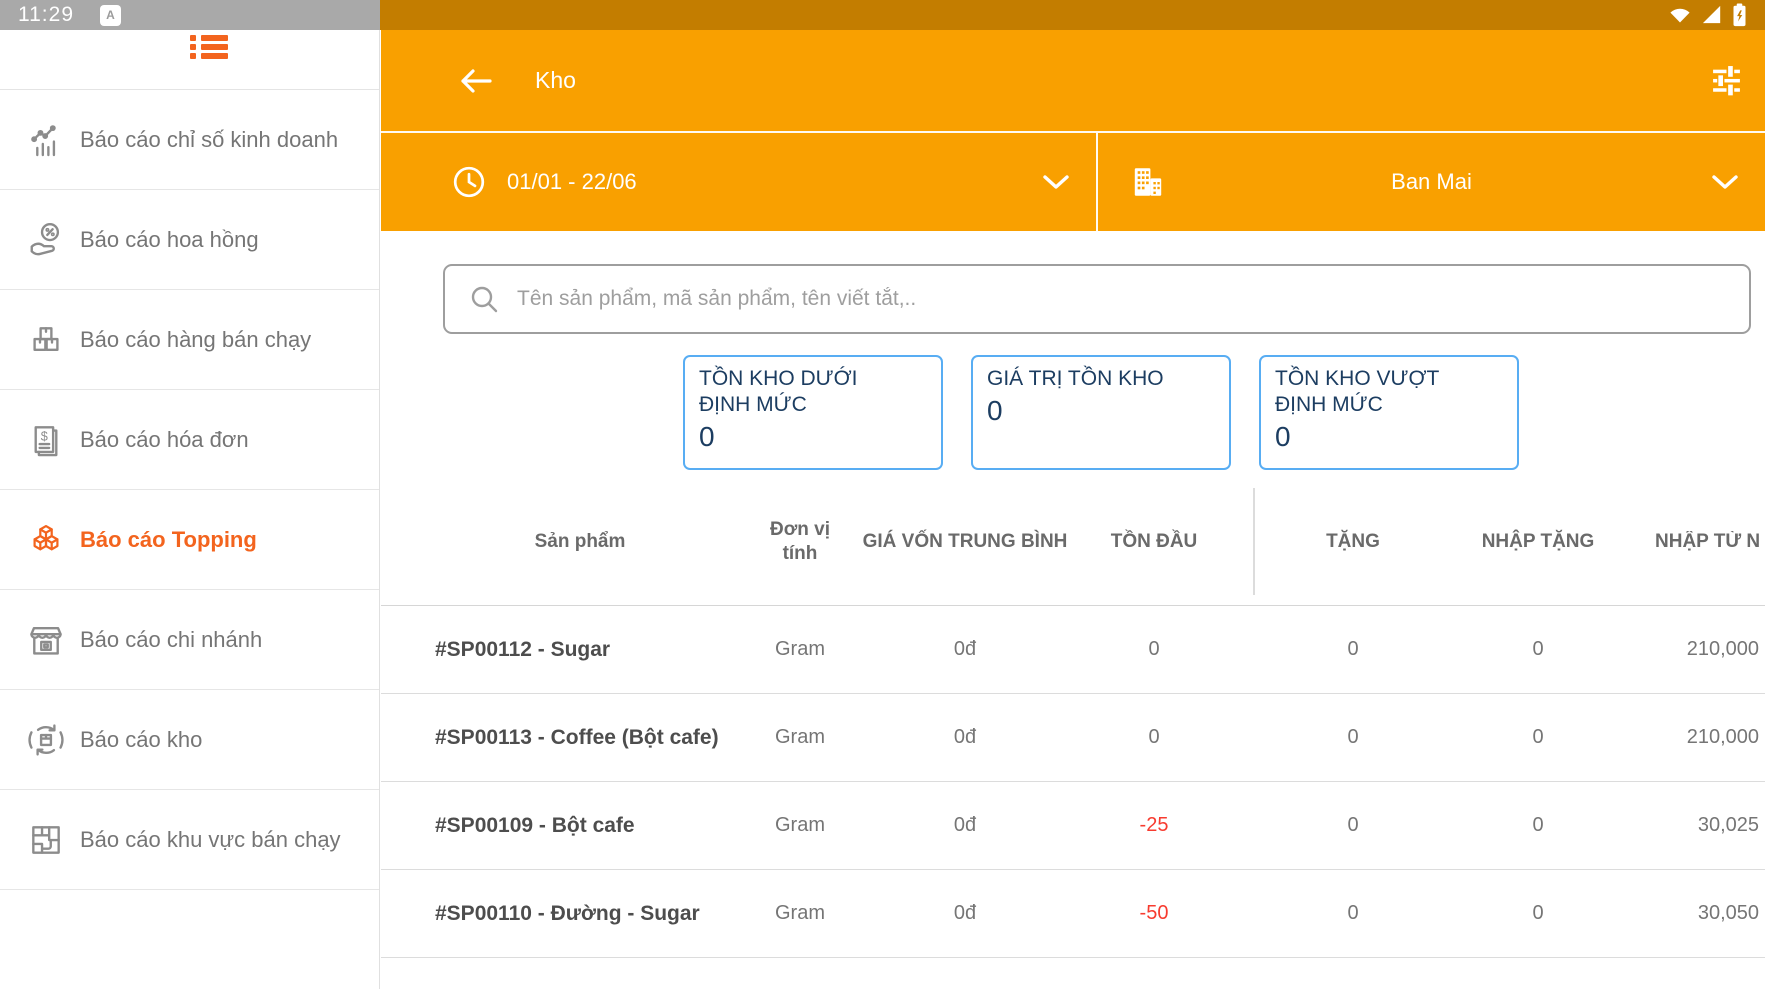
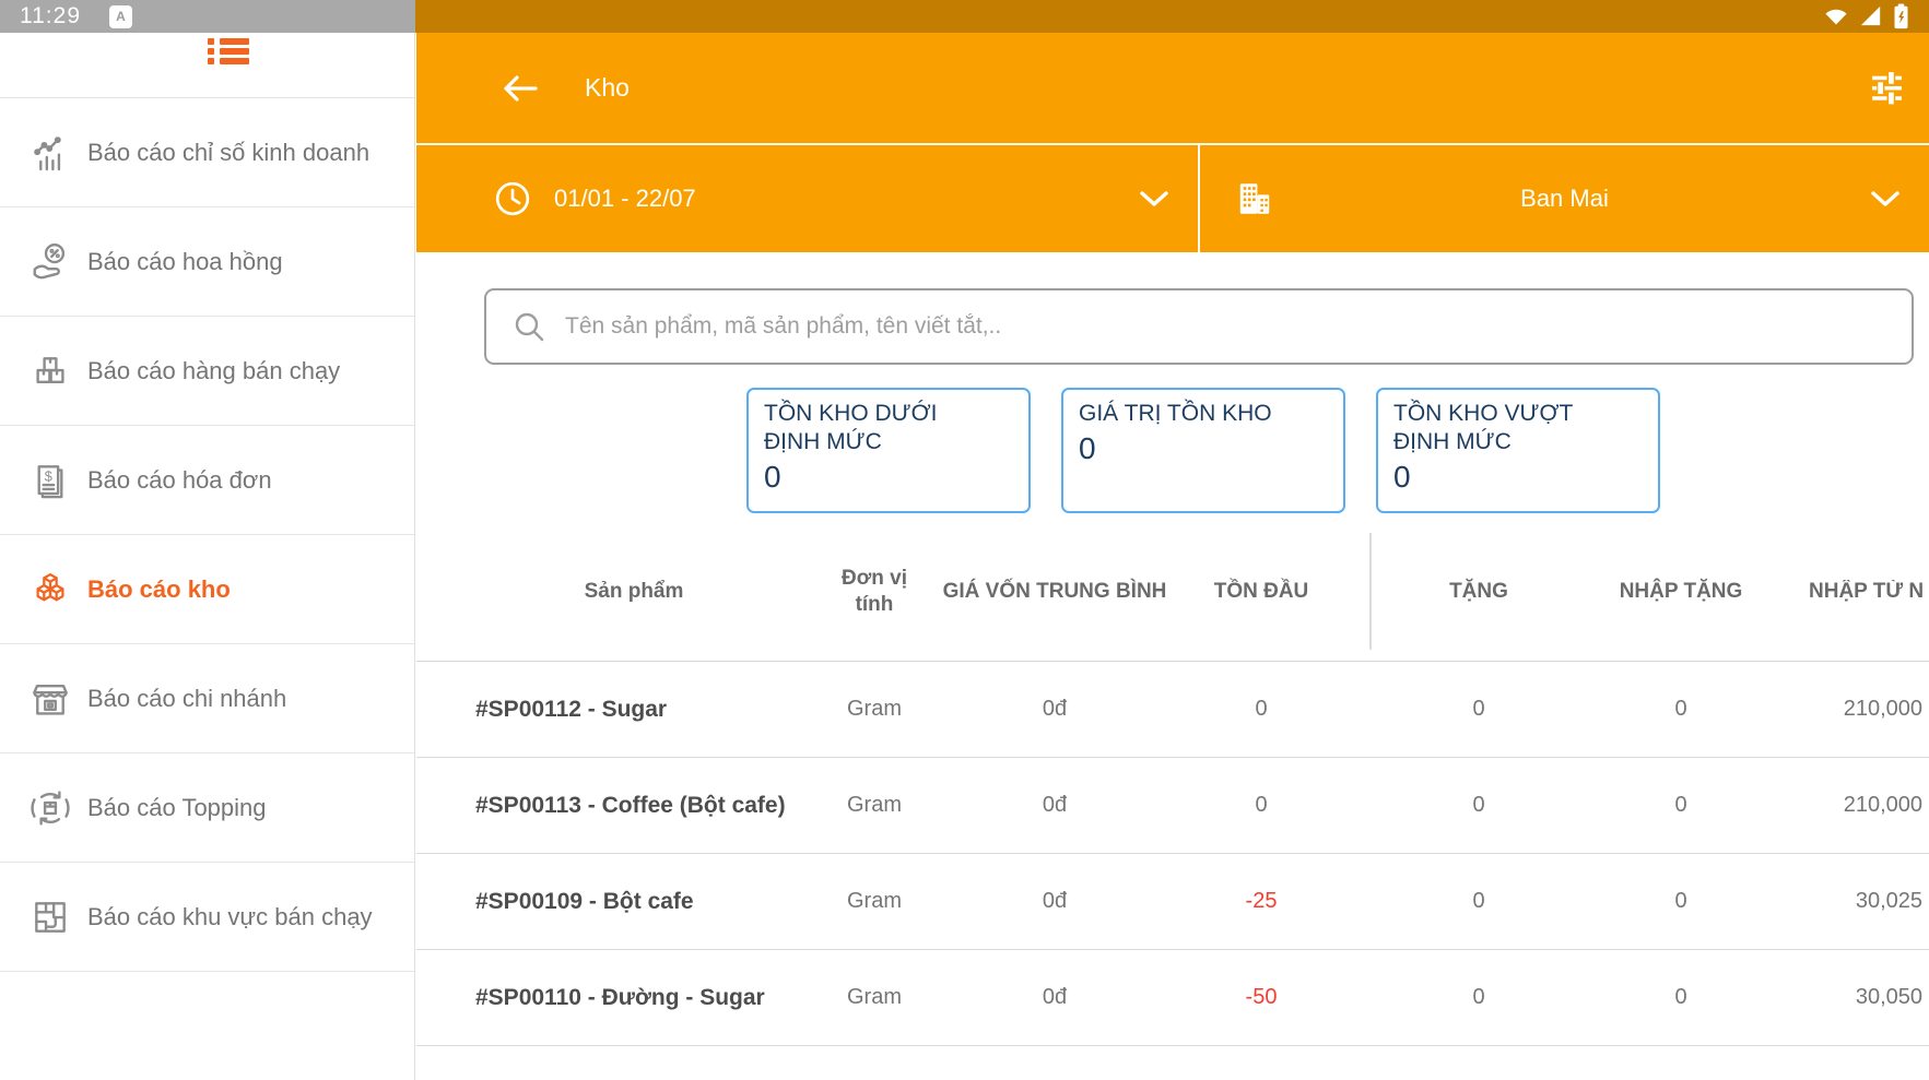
  11:29
  A
  Báo cáo chỉ số kinh doanh
  Báo cáo hoa hồng
  Báo cáo hàng bán chạy
  $
  Báo cáo hóa đơn
- Báo cáo Topping
+ Báo cáo kho
  Báo cáo chi nhánh
- Báo cáo kho
+ Báo cáo Topping
  Báo cáo khu vực bán chạy
  Kho
- 01/01 - 22/06
+ 01/01 - 22/07
  Ban Mai
  Tên sản phẩm, mã sản phẩm, tên viết tắt,..
  TỒN KHO DƯỚI ĐỊNH MỨC
  0
  GIÁ TRỊ TỒN KHO
  0
  TỒN KHO VƯỢT ĐỊNH MỨC
  0
  Sản phẩm
  Đơn vị tính
  GIÁ VỐN TRUNG BÌNH
  TỒN ĐẦU
  TẶNG
  NHẬP TẶNG
  NHẬP TỪ N
  #SP00112 - Sugar
  Gram
  0đ
  0
  0
  0
  210,000
  #SP00113 - Coffee (Bột cafe)
  Gram
  0đ
  0
  0
  0
  210,000
  #SP00109 - Bột cafe
  Gram
  0đ
  -25
  0
  0
  30,025
  #SP00110 - Đường - Sugar
  Gram
  0đ
  -50
  0
  0
  30,050
